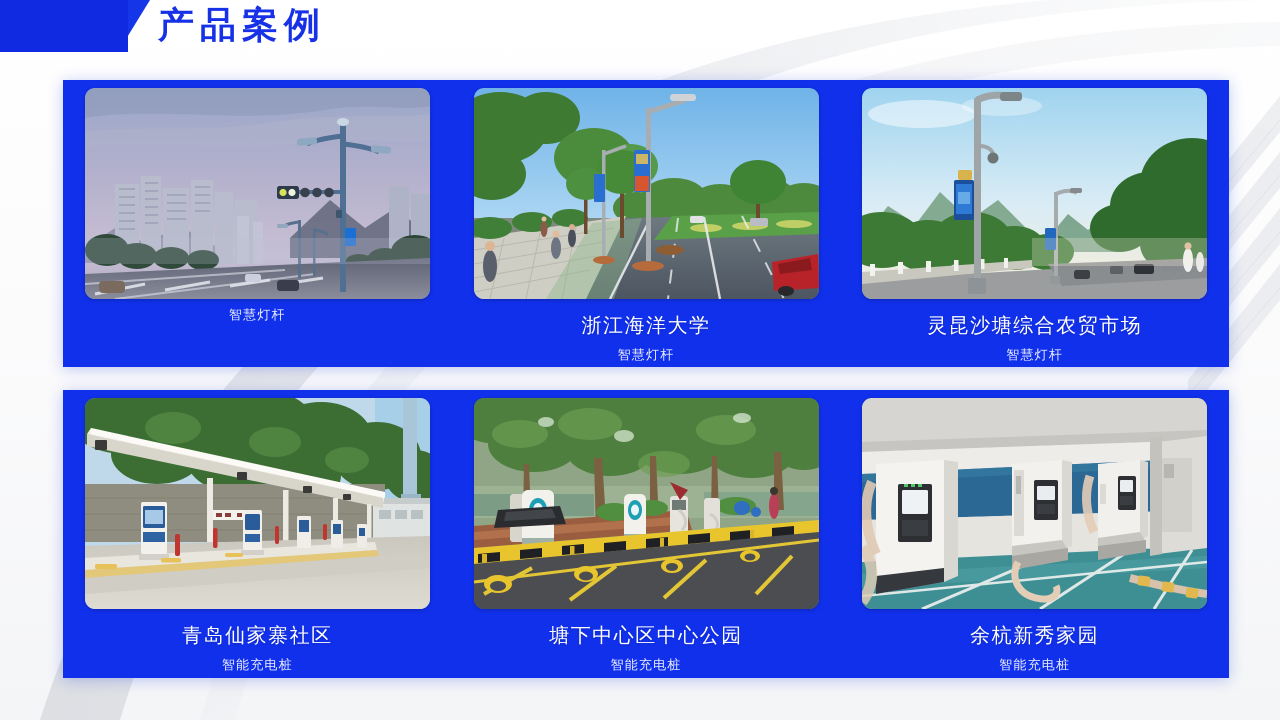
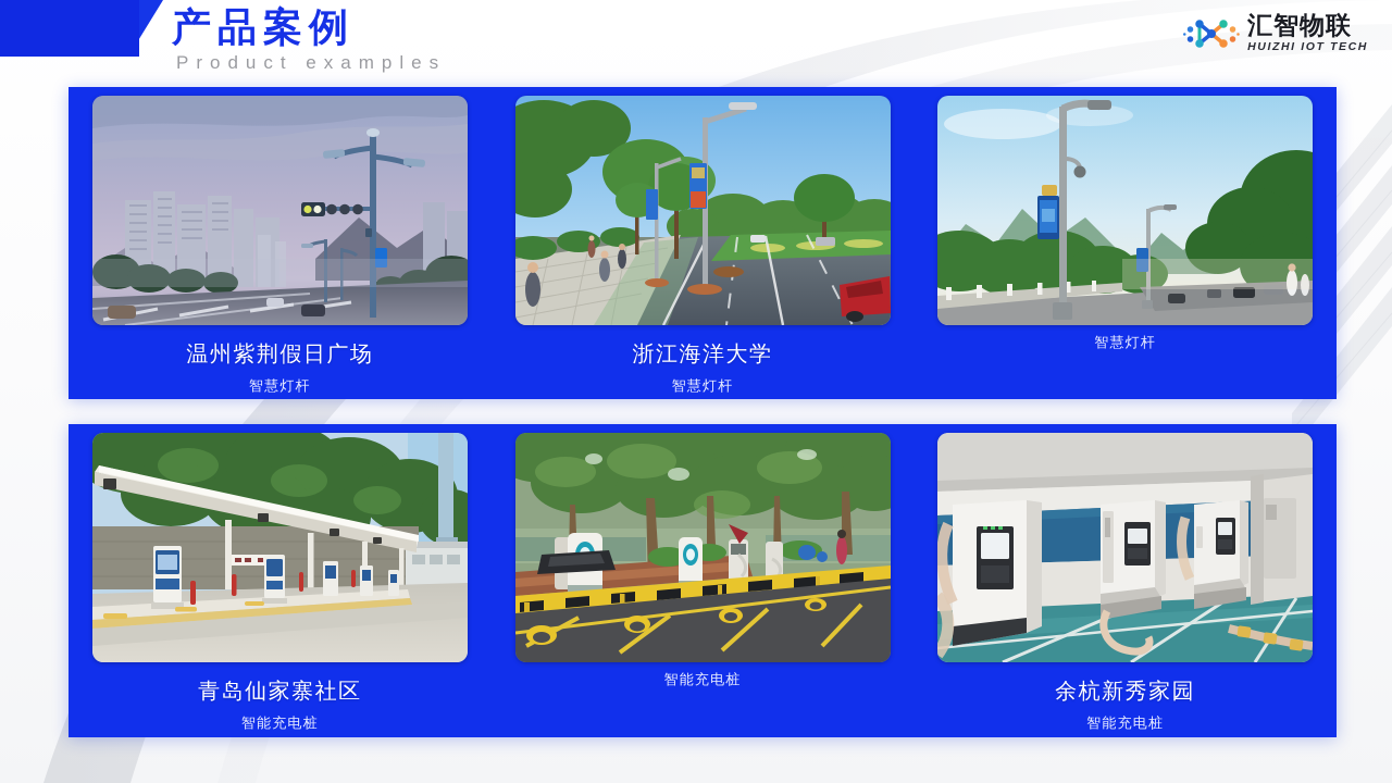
  产品案例
+ Product examples
+ 汇智物联
+ HUIZHI IOT TECH
+ 温州紫荆假日广场
  智慧灯杆
  浙江海洋大学
  智慧灯杆
- 灵昆沙塘综合农贸市场
  智慧灯杆
  青岛仙家寨社区
  智能充电桩
- 塘下中心区中心公园
  智能充电桩
  余杭新秀家园
  智能充电桩
